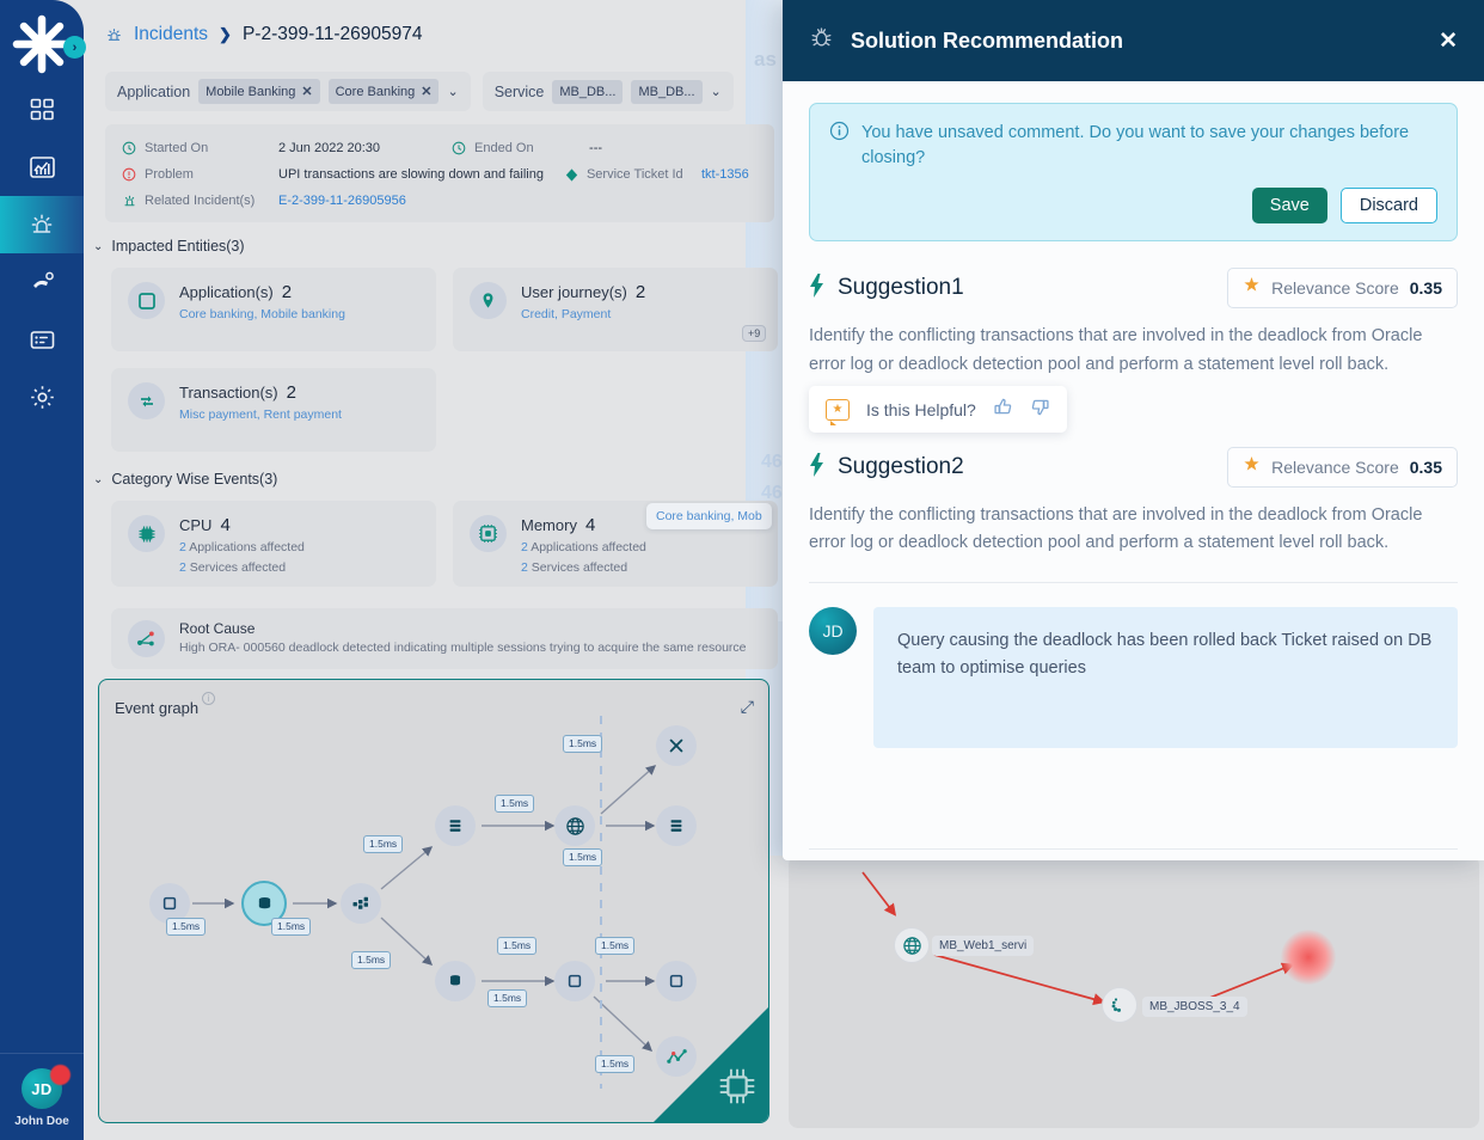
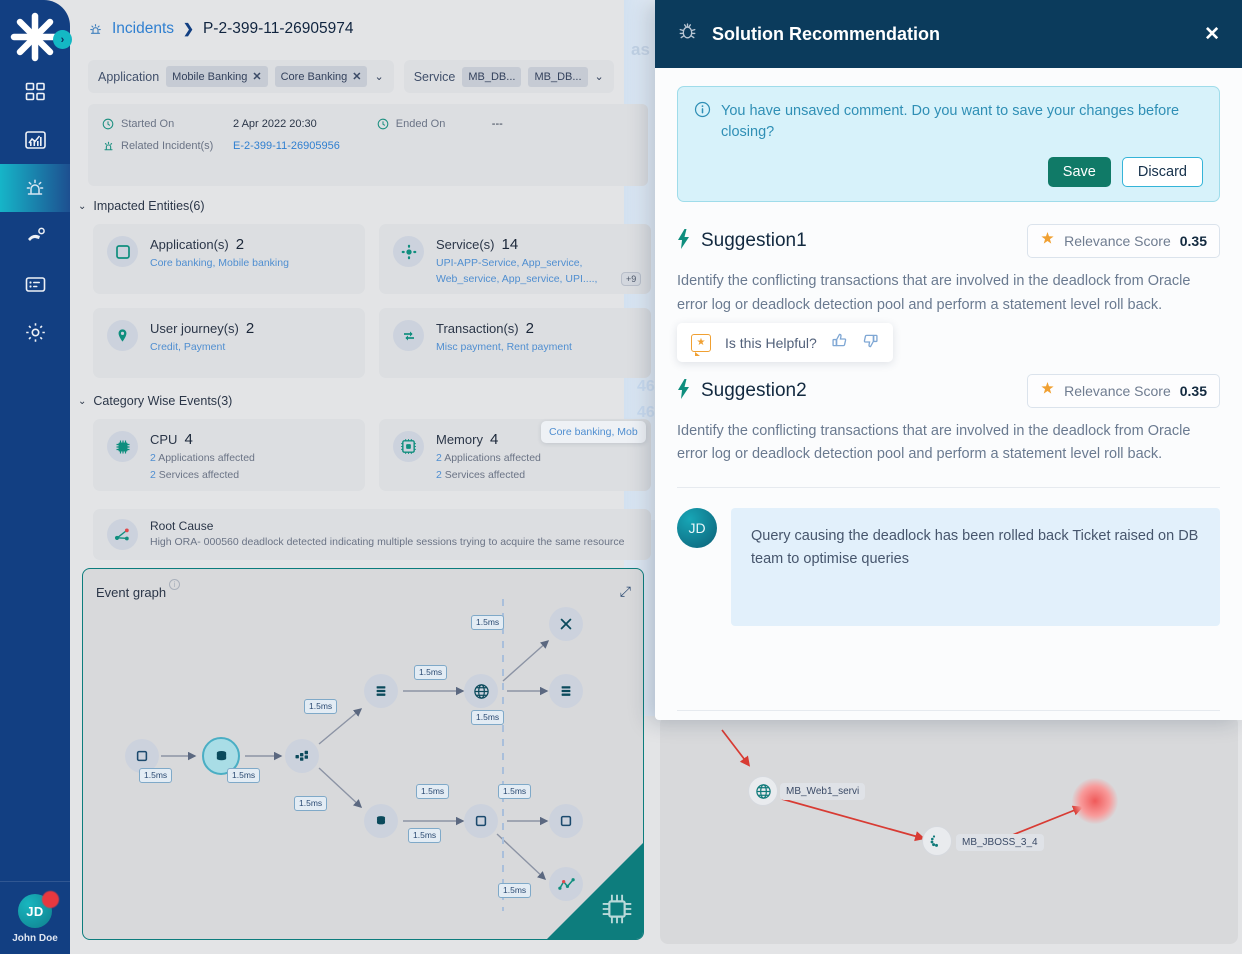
  as
  46
  46
  ›
  JD
  John Doe
  Incidents
  ❯
  P-2-399-11-26905974
  Application
  Mobile Banking
  ✕
  Core Banking
  ✕
  ⌄
  Service
  MB_DB...
  MB_DB...
  ⌄
  Started On
- 2 Jun 2022 20:30
+ 2 Apr 2022 20:30
  Ended On
  ---
- Problem
- UPI transactions are slowing down and failing
- Service Ticket Id
- tkt-1356
  Related Incident(s)
  E-2-399-11-26905956
  ⌄
- Impacted Entities(3)
+ Impacted Entities(6)
  Application(s)
  2
  Core banking, Mobile banking
+ Service(s)
+ 14
+ UPI-APP-Service, App_service, Web_service, App_service, UPI....,
  User journey(s)
  2
  Credit, Payment
  Transaction(s)
  2
  Misc payment, Rent payment
  +9
  ⌄
  Category Wise Events(3)
  CPU
  4
  2 Applications affected
  2 Services affected
  Memory
  4
  2 Applications affected
  2 Services affected
  Core banking, Mob
  Root Cause
  High ORA- 000560 deadlock detected indicating multiple sessions trying to acquire the same resource
  Event graph
  i
  ⤢
  1.5ms
  1.5ms
  1.5ms
  1.5ms
  1.5ms
  1.5ms
  1.5ms
  1.5ms
  1.5ms
  1.5ms
  1.5ms
  MB_Web1_servi
  MB_JBOSS_3_4
  Solution Recommendation
  ✕
  You have unsaved comment. Do you want to save your changes before closing?
  Save
  Discard
  Suggestion1
  Relevance Score
  0.35
  Identify the conflicting transactions that are involved in the deadlock from Oracle error log or deadlock detection pool and perform a statement level roll back.
  ★
  Is this Helpful?
  Suggestion2
  Relevance Score
  0.35
  Identify the conflicting transactions that are involved in the deadlock from Oracle error log or deadlock detection pool and perform a statement level roll back.
  JD
  Query causing the deadlock has been rolled back Ticket raised on DB team to optimise queries
